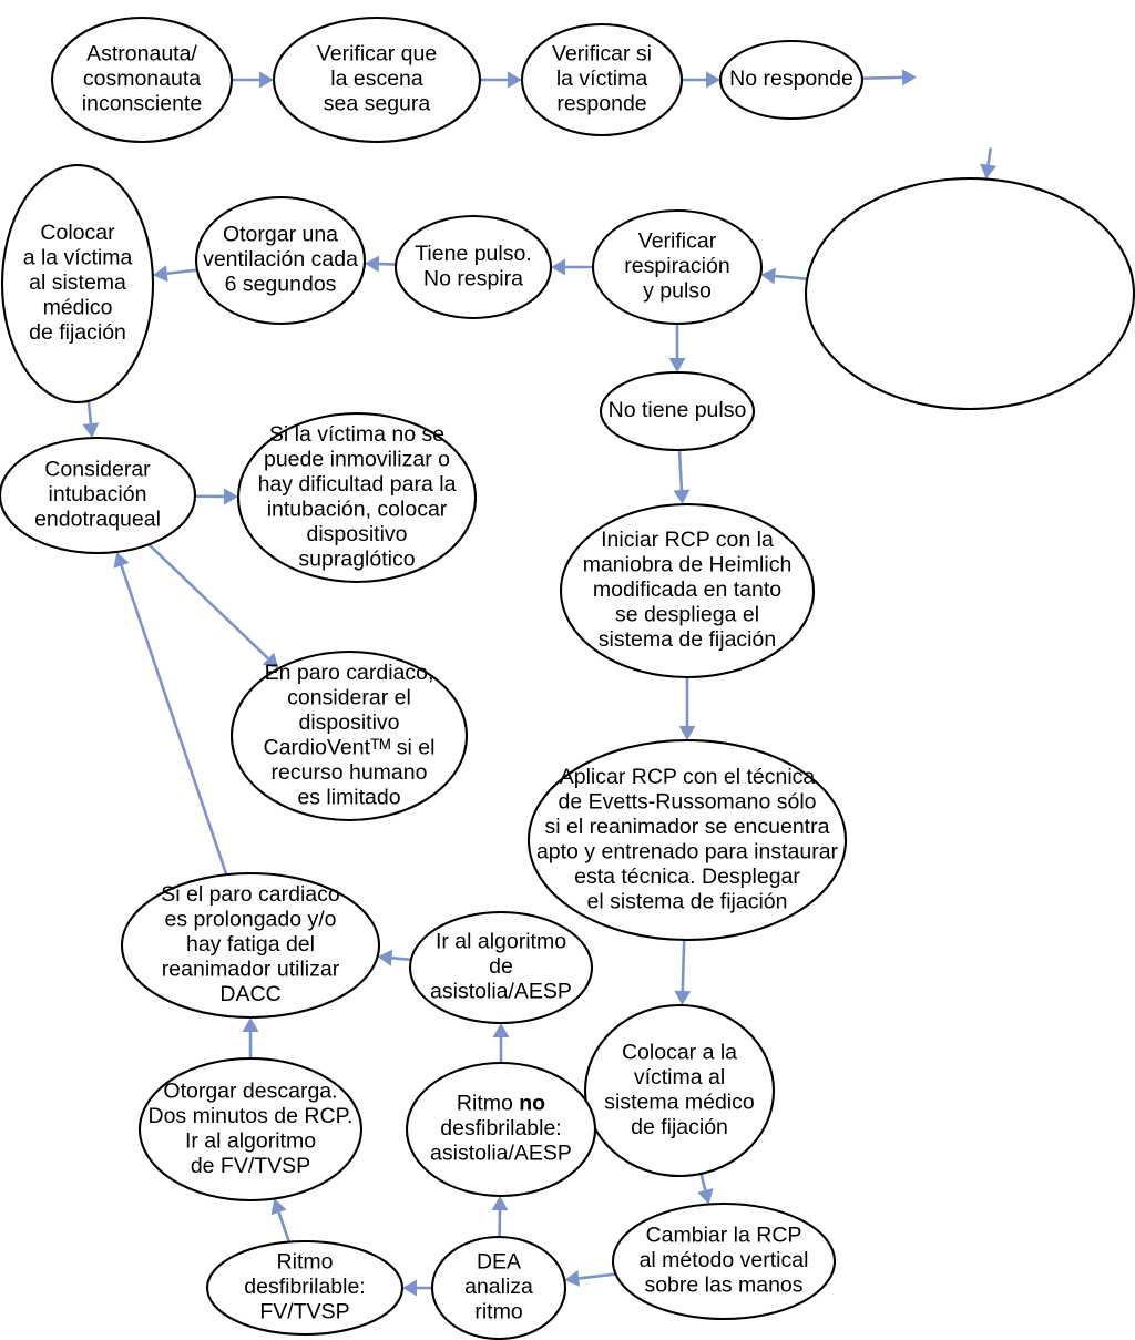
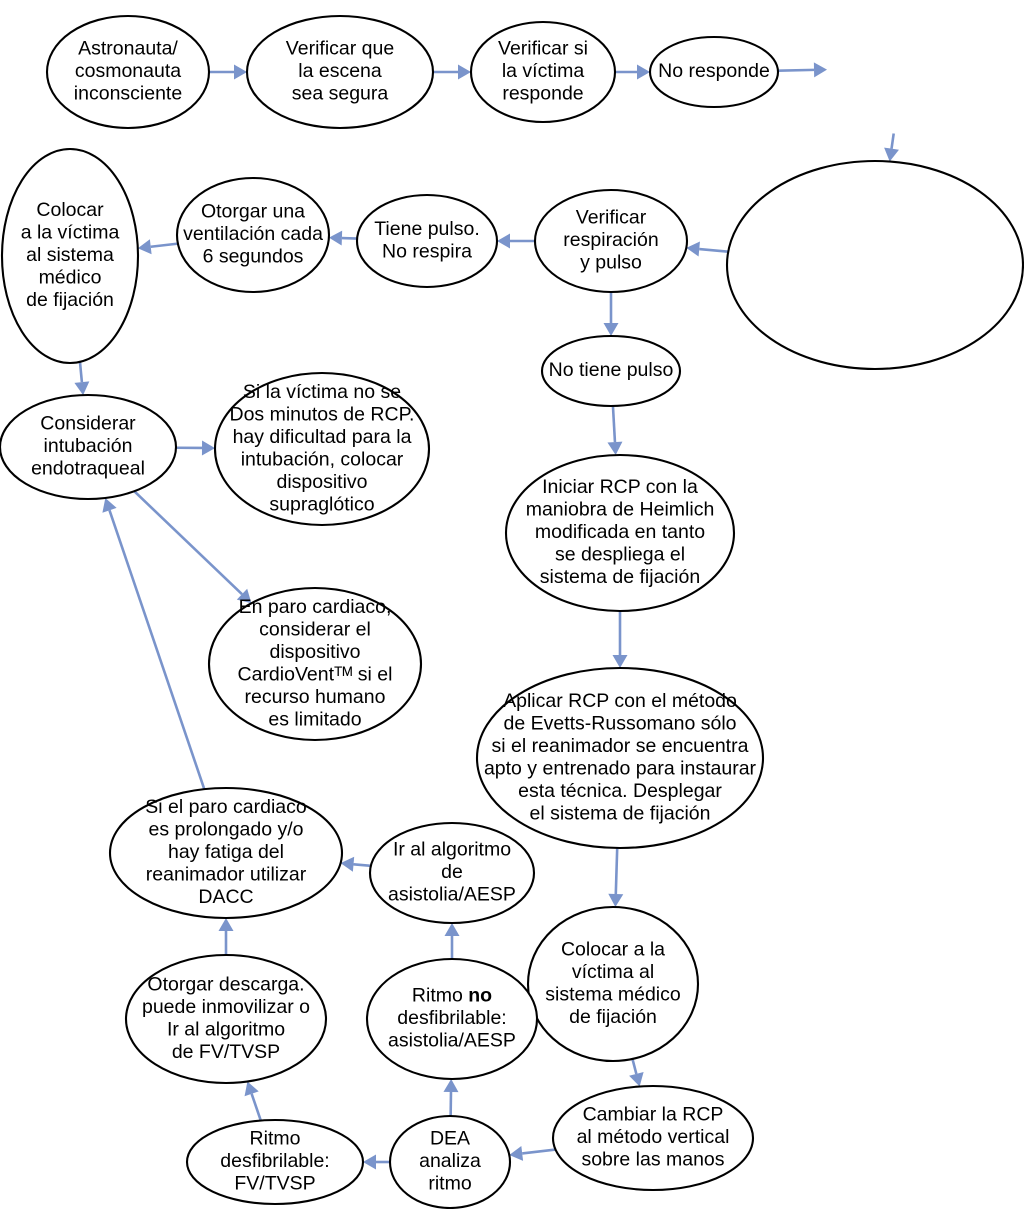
  Astronauta/ cosmonauta inconsciente
  Verificar que la escena sea segura
  Verificar si la víctima responde
  No responde
  Verificar respiración y pulso
  Tiene pulso. No respira
  Otorgar una ventilación cada 6 segundos
  Colocar a la víctima al sistema médico de fijación
  No tiene pulso
  Considerar intubación endotraqueal
- Si la víctima no se puede inmovilizar o hay dificultad para la intubación, colocar dispositivo supraglótico
+ Si la víctima no se Dos minutos de RCP. hay dificultad para la intubación, colocar dispositivo supraglótico
  En paro cardiaco, considerar el dispositivo CardioVentᵀᴹ si el recurso humano es limitado
  Iniciar RCP con la maniobra de Heimlich modificada en tanto se despliega el sistema de fijación
- Aplicar RCP con el técnica de Evetts-Russomano sólo si el reanimador se encuentra apto y entrenado para instaurar esta técnica. Desplegar el sistema de fijación
+ Aplicar RCP con el método de Evetts-Russomano sólo si el reanimador se encuentra apto y entrenado para instaurar esta técnica. Desplegar el sistema de fijación
  Colocar a la víctima al sistema médico de fijación
  Cambiar la RCP al método vertical sobre las manos
  DEA analiza ritmo
  Ritmo desfibrilable: FV/TVSP
  Ritmo no desfibrilable: asistolia/AESP
- Otorgar descarga. Dos minutos de RCP. Ir al algoritmo de FV/TVSP
+ Otorgar descarga. puede inmovilizar o Ir al algoritmo de FV/TVSP
  Ir al algoritmo de asistolia/AESP
  Si el paro cardiaco es prolongado y/o hay fatiga del reanimador utilizar DACC
